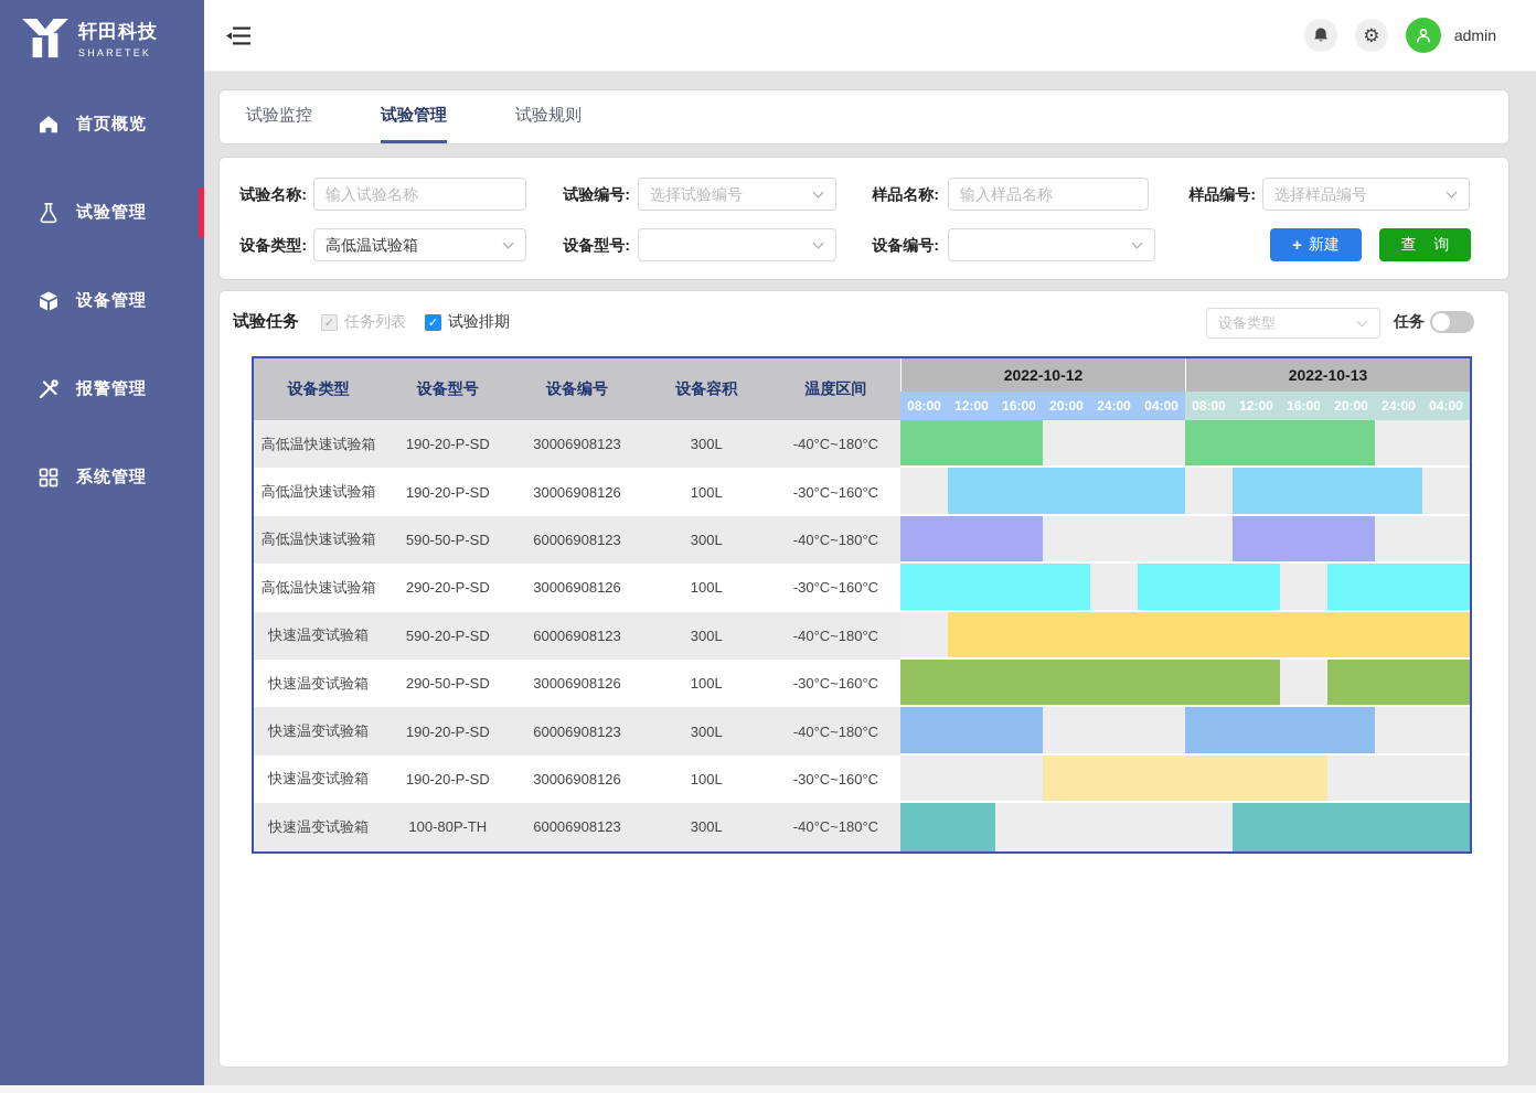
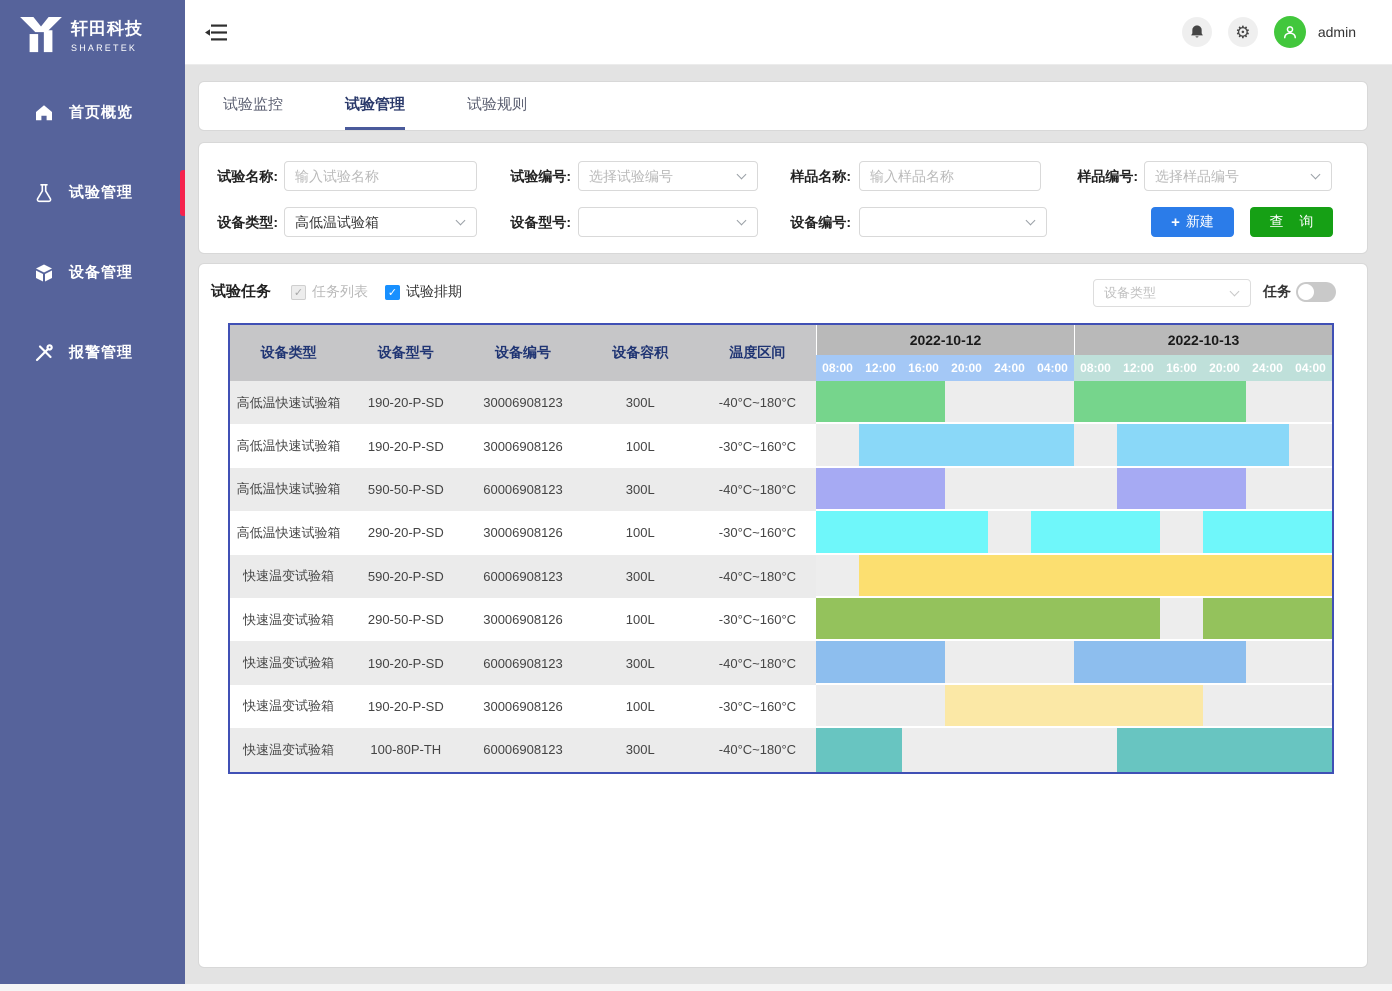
  轩田科技
  SHARETEK
  首页概览
  试验管理
  设备管理
  报警管理
- 系统管理
  ⚙
  admin
  试验监控
  试验管理
  试验规则
  试验名称:
  输入试验名称
  试验编号:
  选择试验编号
  样品名称:
  输入样品名称
  样品编号:
  选择样品编号
  设备类型:
  高低温试验箱
  设备型号:
  设备编号:
  +
  新建
  查 询
  试验任务
  ✓
  任务列表
  ✓
  试验排期
  设备类型
  任务
  设备类型
  设备型号
  设备编号
  设备容积
  温度区间
  2022-10-12
  2022-10-13
  08:00
  12:00
  16:00
  20:00
  24:00
  04:00
  08:00
  12:00
  16:00
  20:00
  24:00
  04:00
  高低温快速试验箱
  190-20-P-SD
  30006908123
  300L
  -40°C~180°C
  高低温快速试验箱
  190-20-P-SD
  30006908126
  100L
  -30°C~160°C
  高低温快速试验箱
  590-50-P-SD
  60006908123
  300L
  -40°C~180°C
  高低温快速试验箱
  290-20-P-SD
  30006908126
  100L
  -30°C~160°C
  快速温变试验箱
  590-20-P-SD
  60006908123
  300L
  -40°C~180°C
  快速温变试验箱
  290-50-P-SD
  30006908126
  100L
  -30°C~160°C
  快速温变试验箱
  190-20-P-SD
  60006908123
  300L
  -40°C~180°C
  快速温变试验箱
  190-20-P-SD
  30006908126
  100L
  -30°C~160°C
  快速温变试验箱
  100-80P-TH
  60006908123
  300L
  -40°C~180°C
